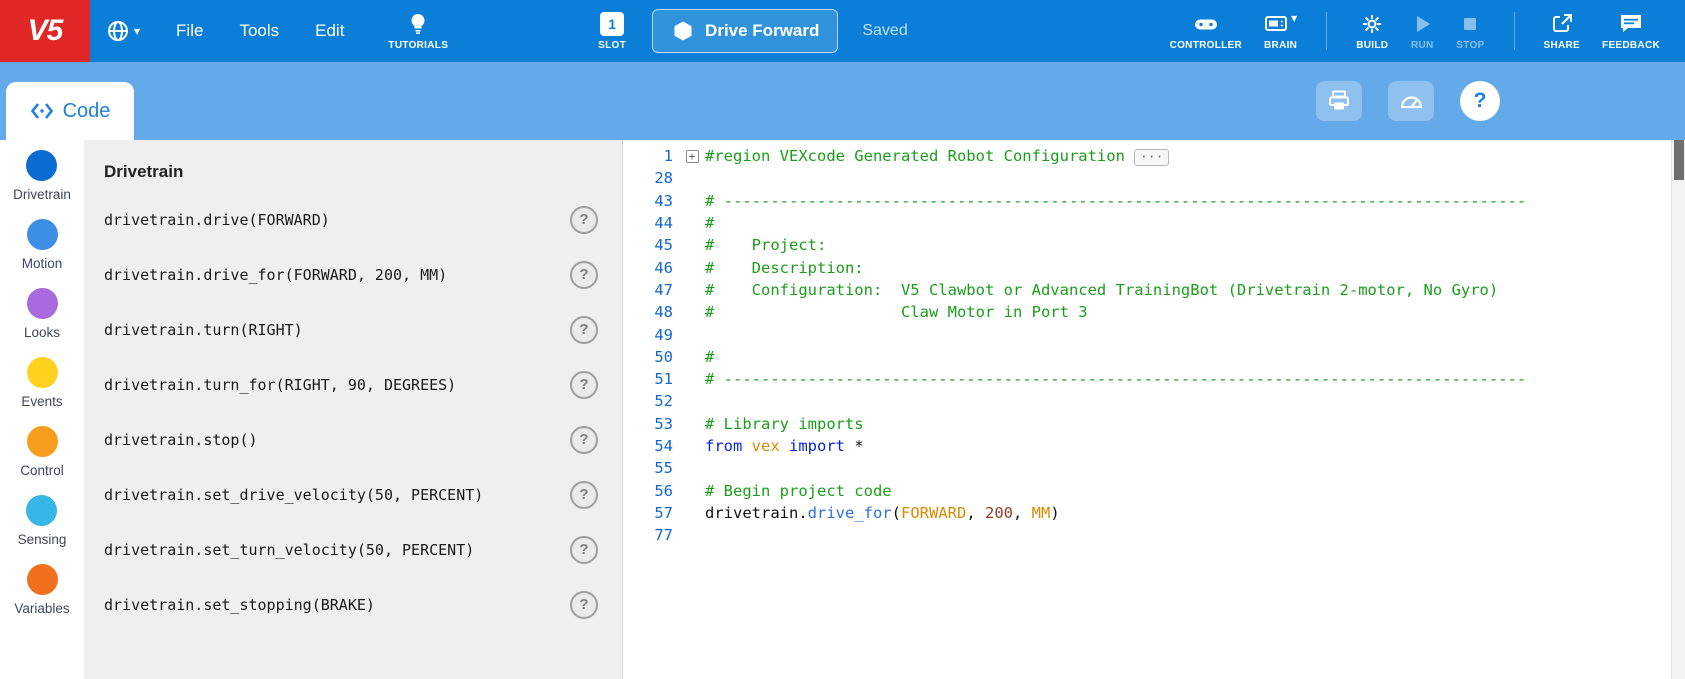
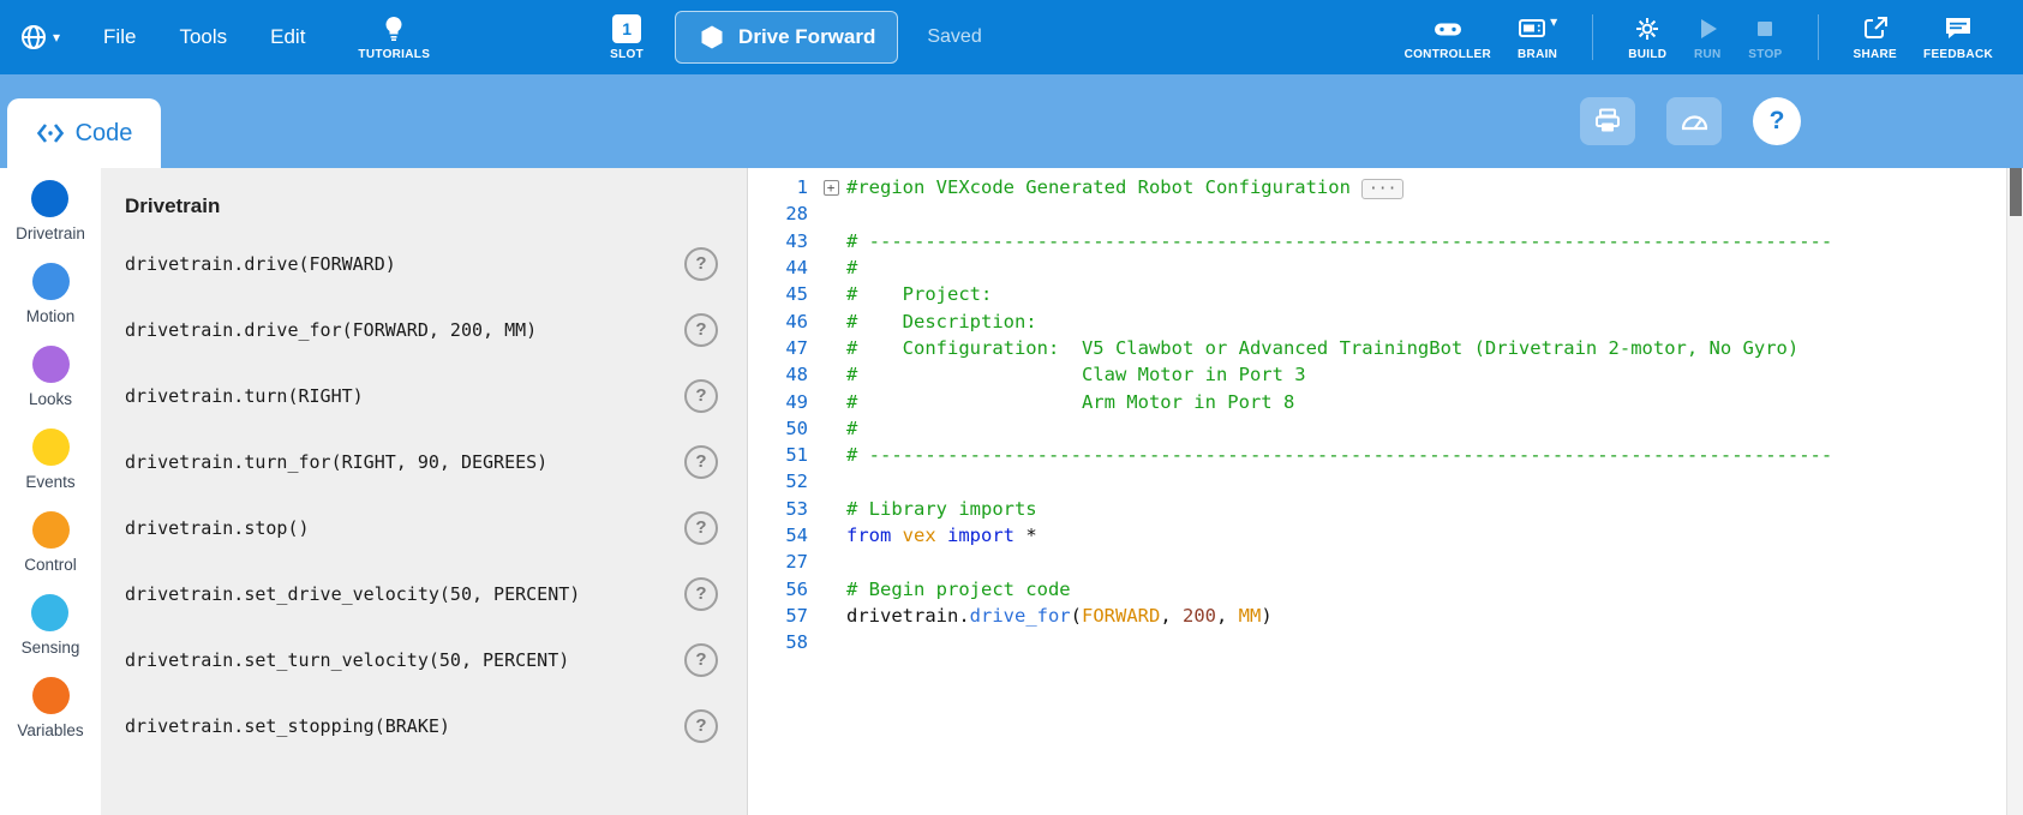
- V5
  ▾
  File
  Tools
  Edit
  TUTORIALS
  1
  SLOT
  Drive Forward
  Saved
  CONTROLLER
  ▾
  BRAIN
  BUILD
  RUN
  STOP
  SHARE
  FEEDBACK
  Code
  ?
  Drivetrain
  Motion
  Looks
  Events
  Control
  Sensing
  Variables
  Drivetrain
  drivetrain.drive(FORWARD)
  ?
  drivetrain.drive_for(FORWARD, 200, MM)
  ?
  drivetrain.turn(RIGHT)
  ?
  drivetrain.turn_for(RIGHT, 90, DEGREES)
  ?
  drivetrain.stop()
  ?
  drivetrain.set_drive_velocity(50, PERCENT)
  ?
  drivetrain.set_turn_velocity(50, PERCENT)
  ?
  drivetrain.set_stopping(BRAKE)
  ?
  1
  +
  #region VEXcode Generated Robot Configuration ···
  28
  43
  # --------------------------------------------------------------------------------------
  44
  #
  45
  # Project:
  46
  # Description:
  47
  # Configuration: V5 Clawbot or Advanced TrainingBot (Drivetrain 2-motor, No Gyro)
  48
  # Claw Motor in Port 3
  49
+ # Arm Motor in Port 8
  50
  #
  51
  # --------------------------------------------------------------------------------------
  52
  53
  # Library imports
  54
  from vex import *
- 55
+ 27
  56
  # Begin project code
  57
  drivetrain.drive_for(FORWARD, 200, MM)
- 77
+ 58
